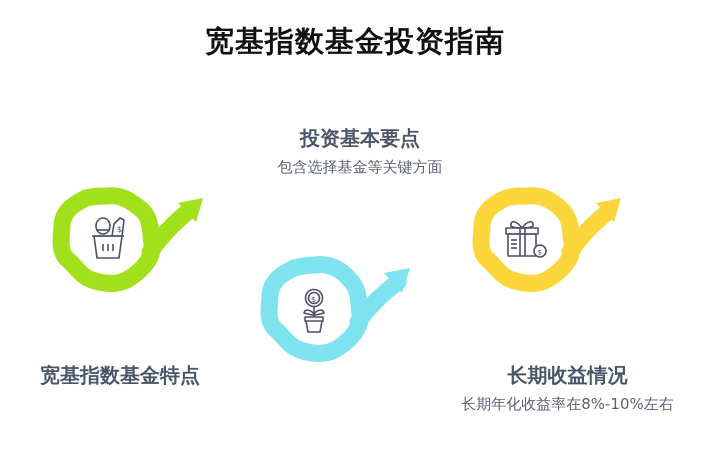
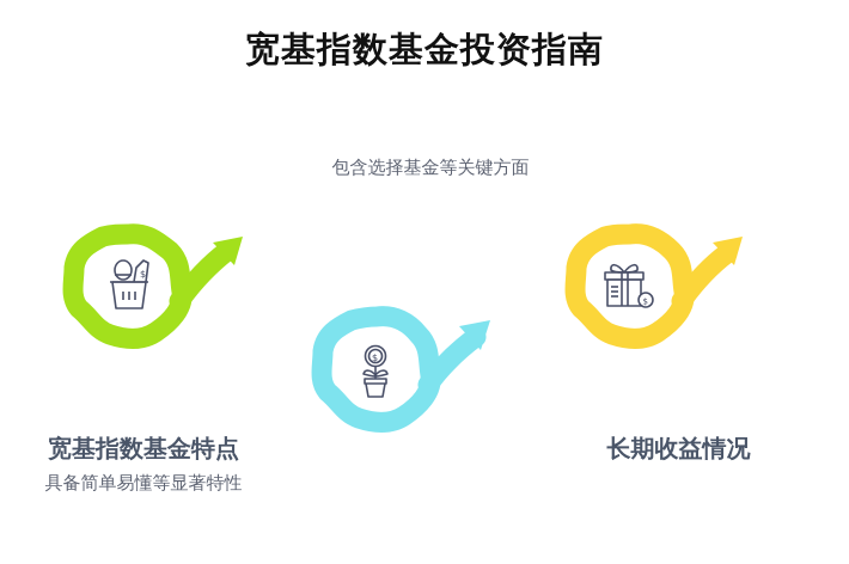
  宽基指数基金投资指南
- 投资基本要点
  包含选择基金等关键方面
  宽基指数基金特点
+ 具备简单易懂等显著特性
  长期收益情况
- 长期年化收益率在8%-10%左右
  $
  $
  $
